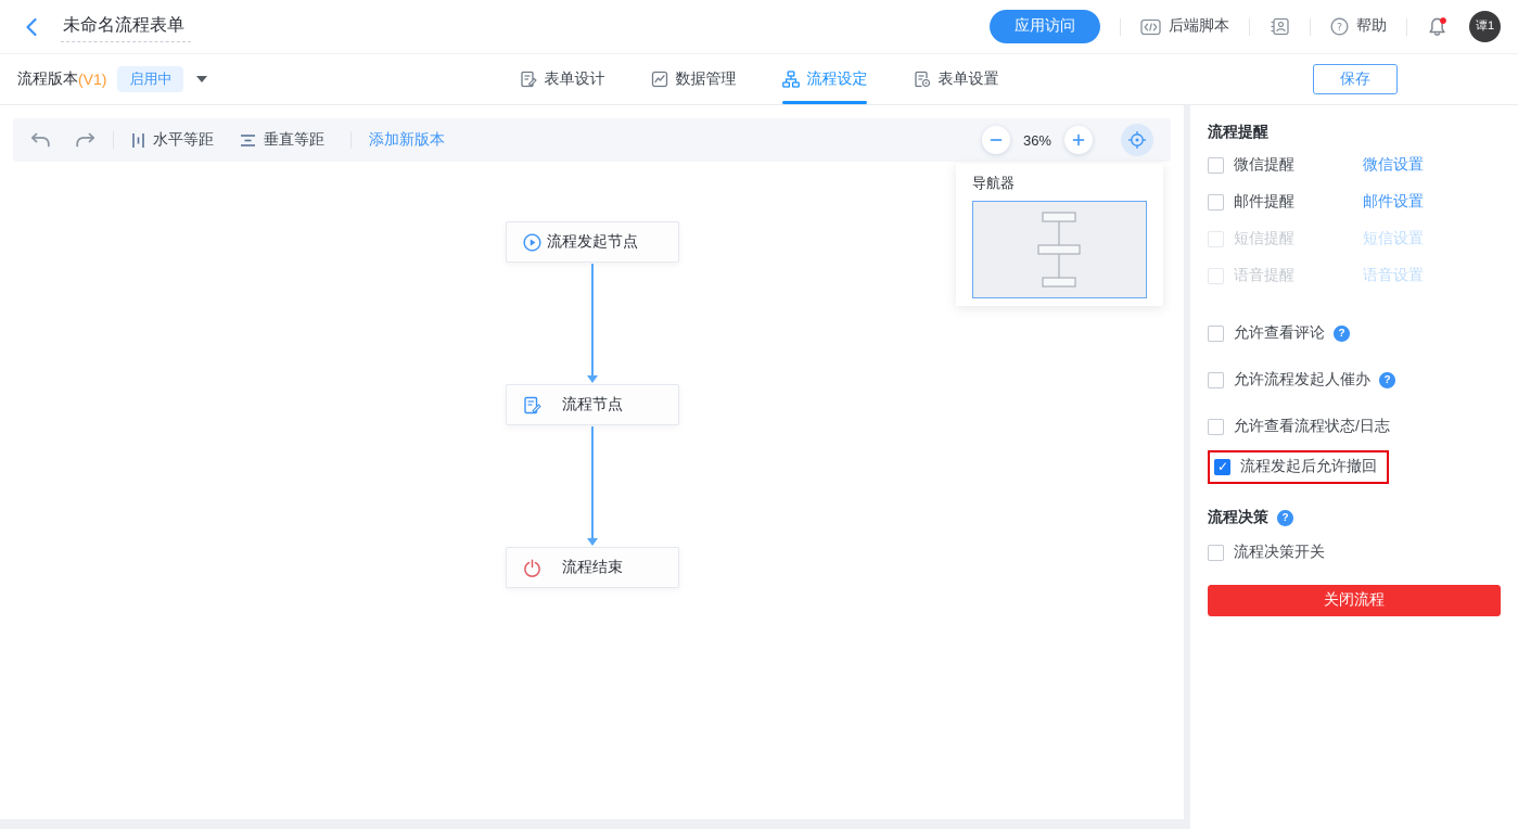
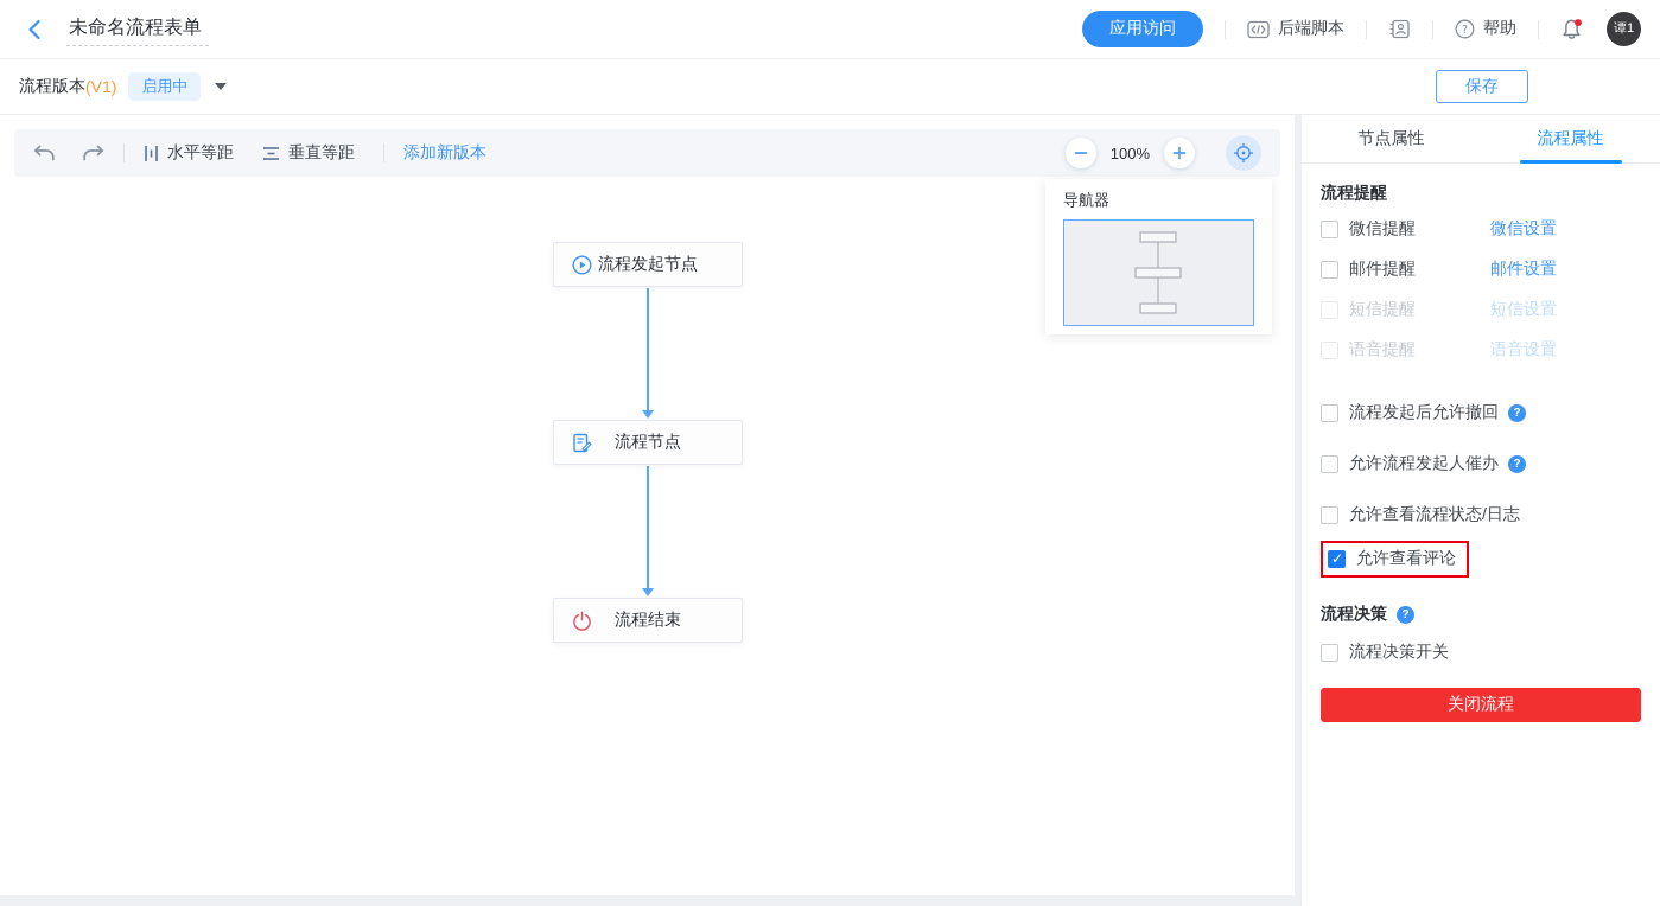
  未命名流程表单
  应用访问
  后端脚本
  ?
  帮助
  谭1
  流程版本
  (V1)
  启用中
- 表单设计
- 数据管理
- 流程设定
- 表单设置
  保存
  水平等距
  垂直等距
  添加新版本
- 36%
+ 100%
  导航器
  流程发起节点
  流程节点
  流程结束
+ 节点属性
+ 流程属性
  流程提醒
  微信提醒
  微信设置
  邮件提醒
  邮件设置
  短信提醒
  短信设置
  语音提醒
  语音设置
- 允许查看评论
+ 流程发起后允许撤回
  允许流程发起人催办
  允许查看流程状态/日志
- 流程发起后允许撤回
+ 允许查看评论
  流程决策
  流程决策开关
  关闭流程
